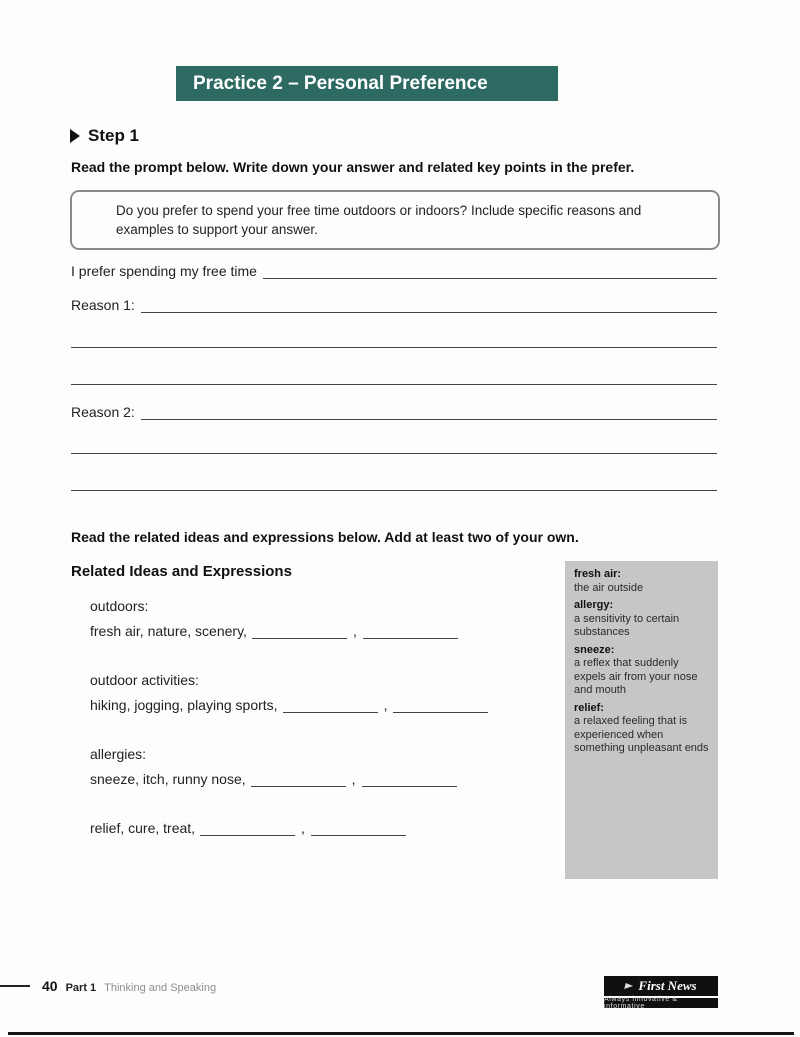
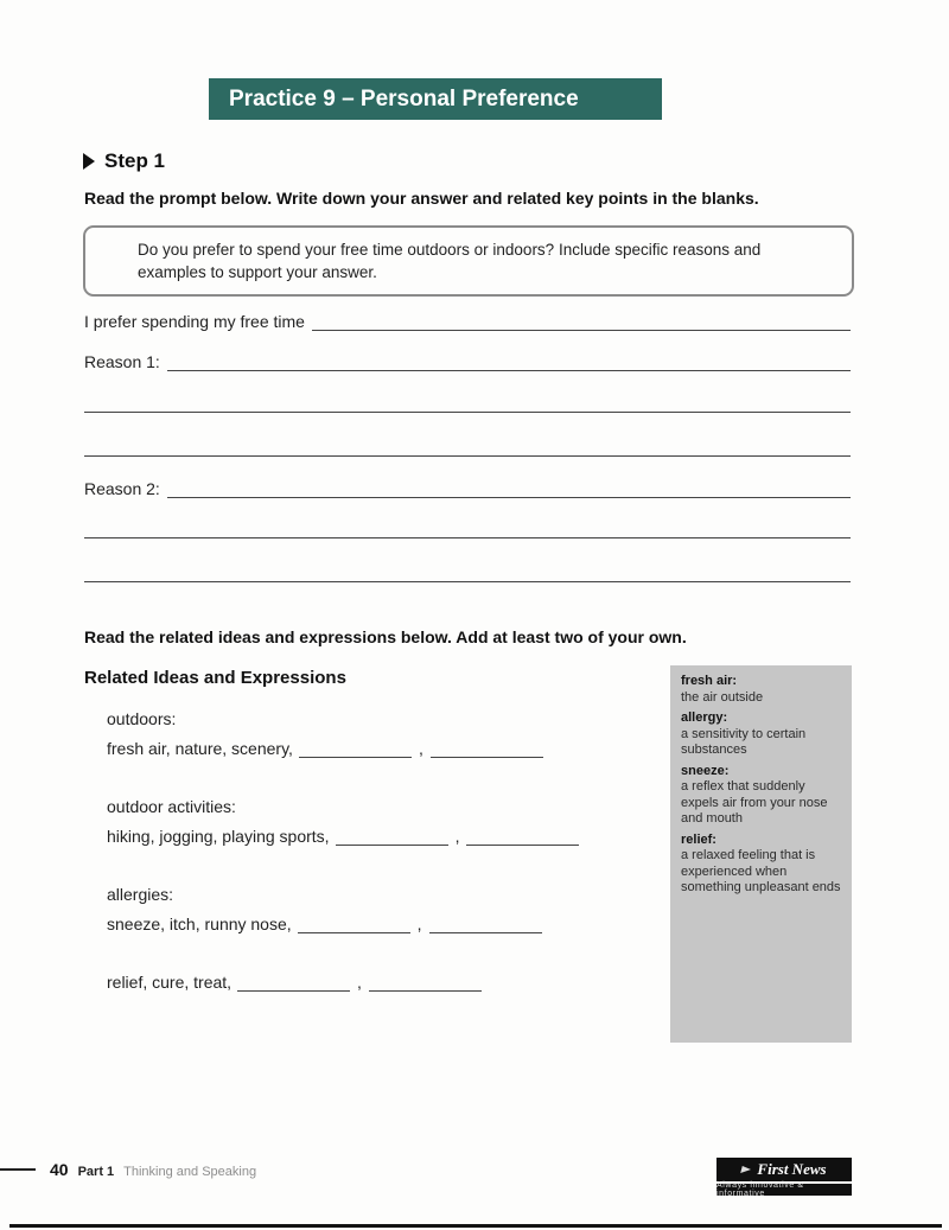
- Practice 2 – Personal Preference
+ Practice 9 – Personal Preference
  Step 1
- Read the prompt below. Write down your answer and related key points in the prefer.
+ Read the prompt below. Write down your answer and related key points in the blanks.
  Do you prefer to spend your free time outdoors or indoors? Include specific reasons and examples to support your answer.
  I prefer spending my free time
  Reason 1:
  Reason 2:
  Read the related ideas and expressions below. Add at least two of your own.
  Related Ideas and Expressions
  outdoors:
  fresh air, nature, scenery,
  ,
  outdoor activities:
  hiking, jogging, playing sports,
  ,
  allergies:
  sneeze, itch, runny nose,
  ,
  relief, cure, treat,
  ,
  fresh air:
  the air outside
  allergy:
  a sensitivity to certain substances
  sneeze:
  a reflex that suddenly expels air from your nose and mouth
  relief:
  a relaxed feeling that is experienced when something unpleasant ends
  40
  Part 1
  Thinking and Speaking
  First News
